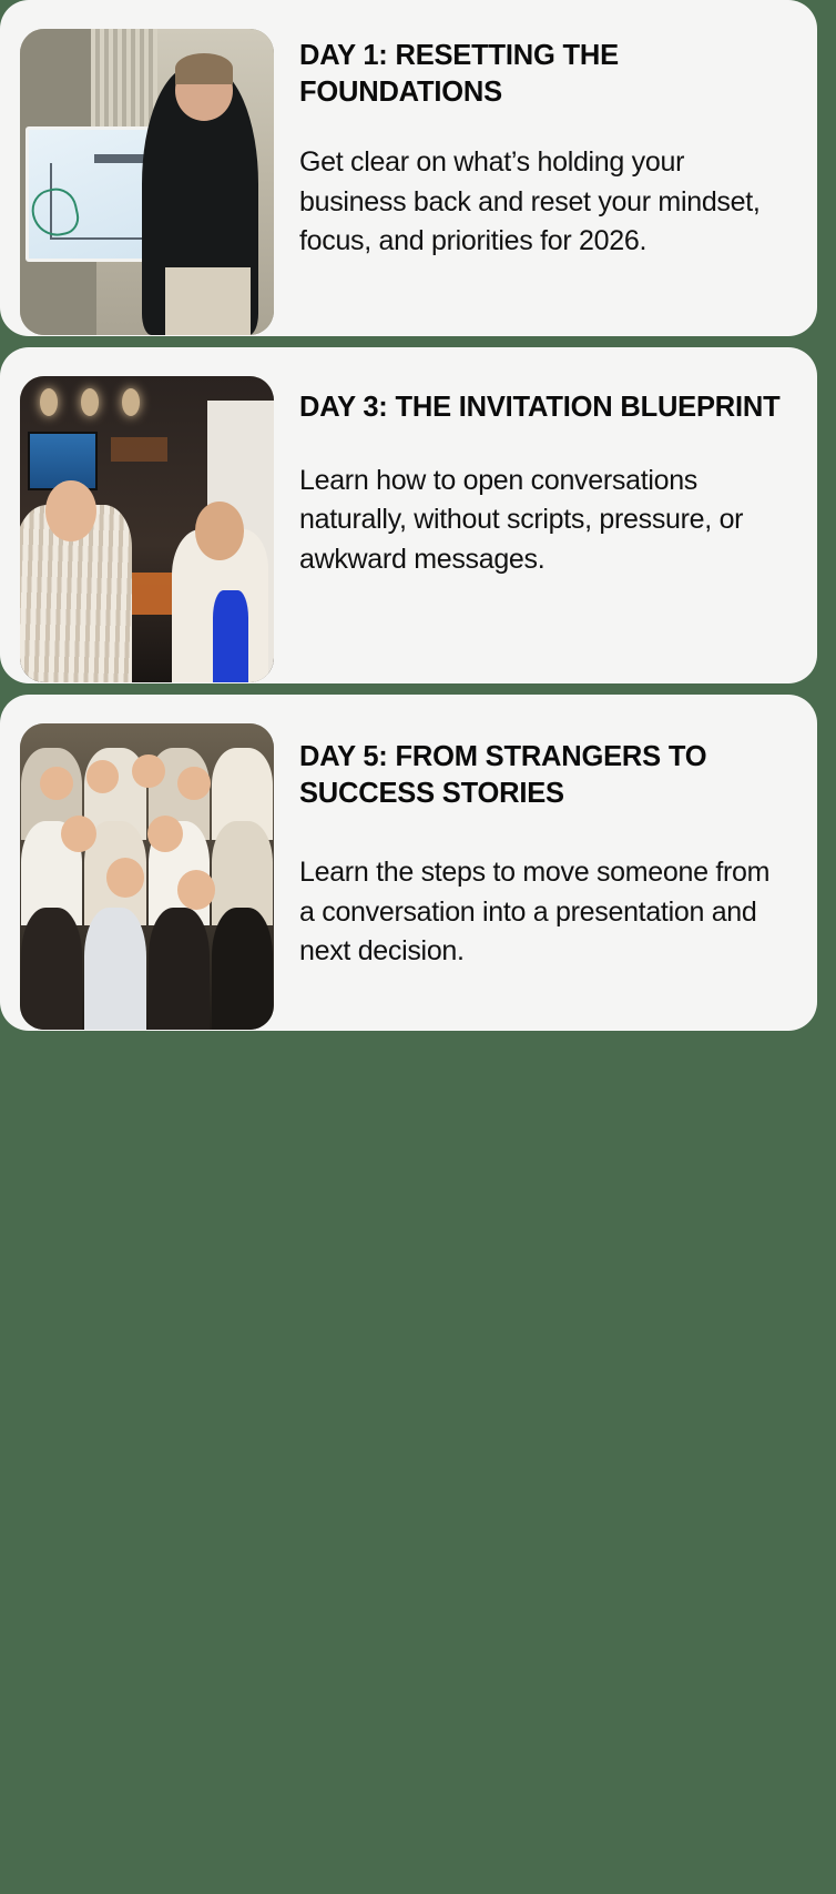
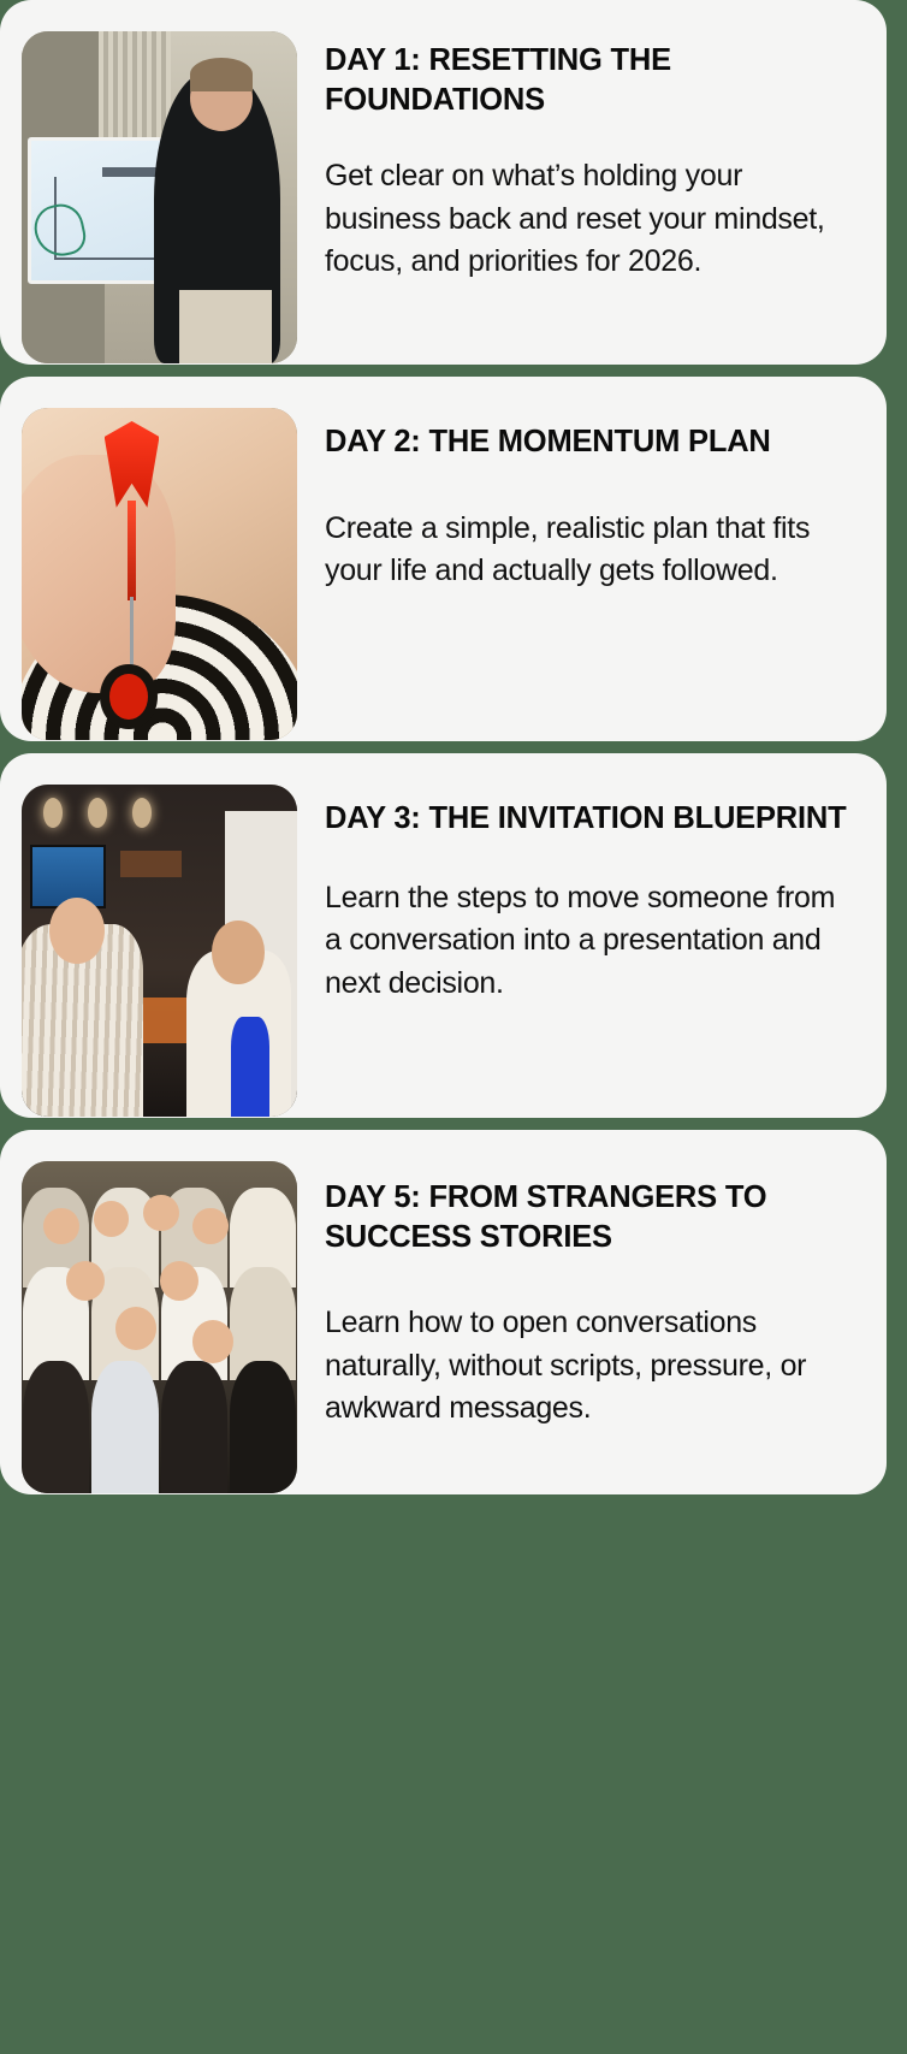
  DAY 1: RESETTING THE FOUNDATIONS
  Get clear on what’s holding your business back and reset your mindset, focus, and priorities for 2026.
+ DAY 2: THE MOMENTUM PLAN
+ Create a simple, realistic plan that fits your life and actually gets followed.
  DAY 3: THE INVITATION BLUEPRINT
- Learn how to open conversations naturally, without scripts, pressure, or awkward messages.
+ Learn the steps to move someone from a conversation into a presentation and next decision.
  DAY 5: FROM STRANGERS TO SUCCESS STORIES
- Learn the steps to move someone from a conversation into a presentation and next decision.
+ Learn how to open conversations naturally, without scripts, pressure, or awkward messages.
